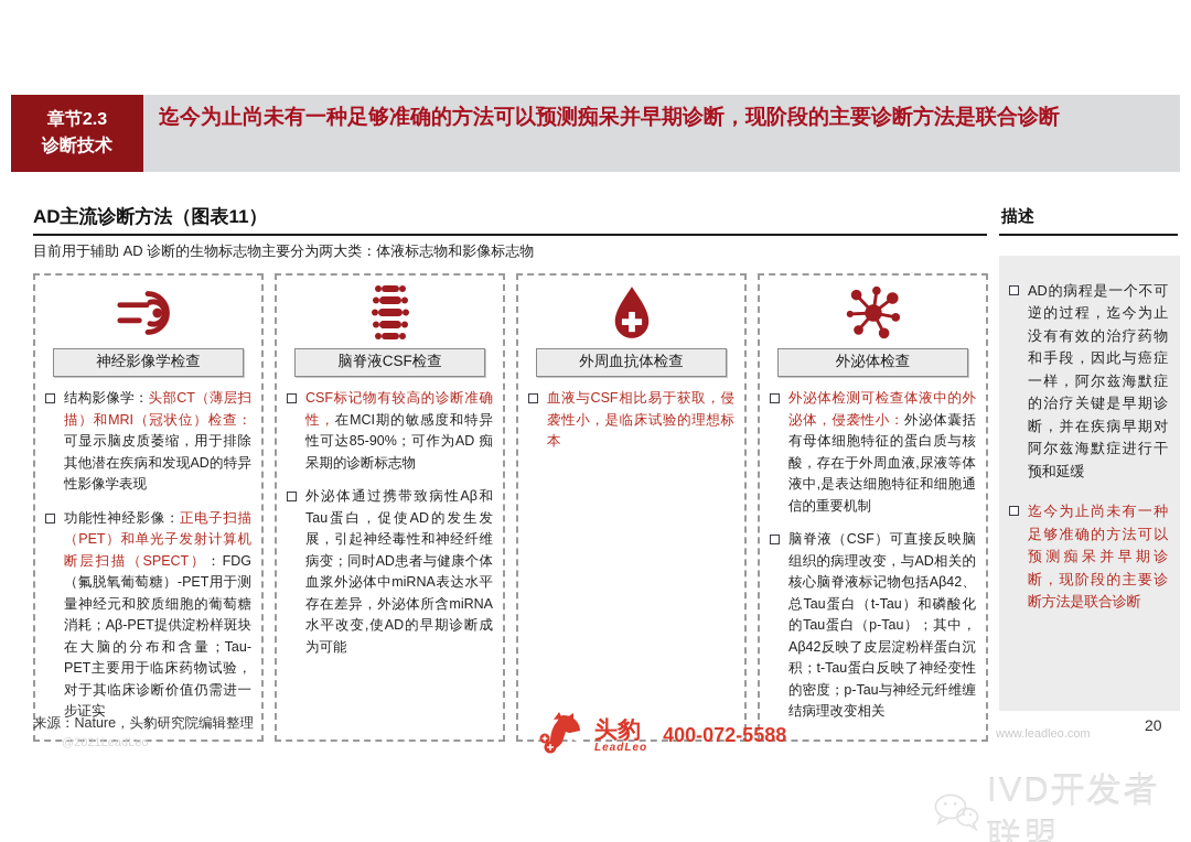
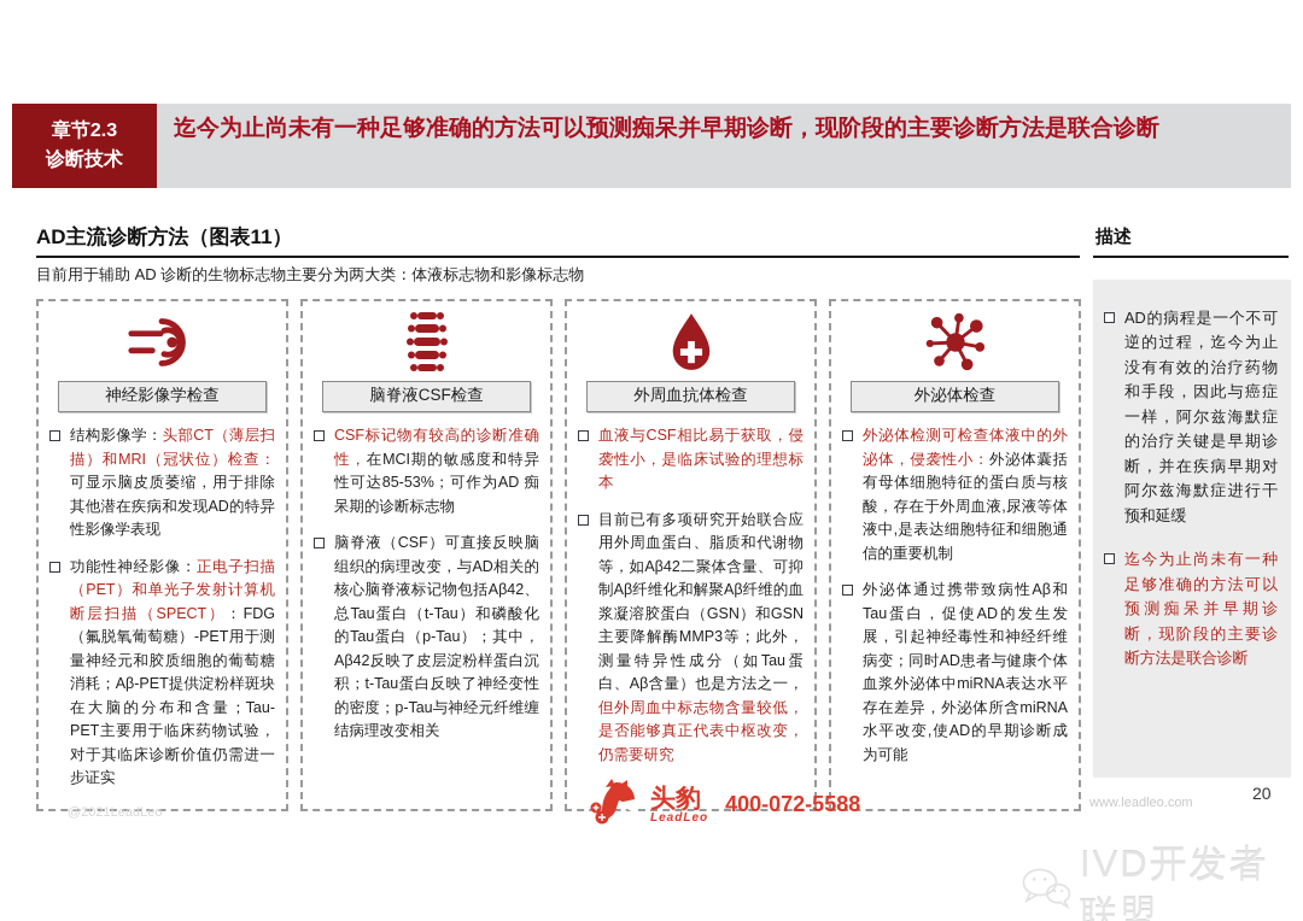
  章节2.3
  诊断技术
  迄今为止尚未有一种足够准确的方法可以预测痴呆并早期诊断，现阶段的主要诊断方法是联合诊断
  AD主流诊断方法（图表11）
  目前用于辅助 AD 诊断的生物标志物主要分为两大类：体液标志物和影像标志物
  神经影像学检查
  结构影像学：头部CT（薄层扫描）和MRI（冠状位）检查：可显示脑皮质萎缩，用于排除其他潜在疾病和发现AD的特异性影像学表现
  功能性神经影像：正电子扫描（PET）和单光子发射计算机断层扫描（SPECT）：FDG（氟脱氧葡萄糖）-PET用于测量神经元和胶质细胞的葡萄糖消耗；Aβ-PET提供淀粉样斑块在大脑的分布和含量；Tau-PET主要用于临床药物试验，对于其临床诊断价值仍需进一步证实
  脑脊液CSF检查
- CSF标记物有较高的诊断准确性，在MCI期的敏感度和特异性可达85-90%；可作为AD 痴呆期的诊断标志物
+ CSF标记物有较高的诊断准确性，在MCI期的敏感度和特异性可达85-53%；可作为AD 痴呆期的诊断标志物
- 外泌体通过携带致病性Aβ和Tau蛋白，促使AD的发生发展，引起神经毒性和神经纤维病变；同时AD患者与健康个体血浆外泌体中miRNA表达水平存在差异，外泌体所含miRNA水平改变,使AD的早期诊断成为可能
+ 脑脊液（CSF）可直接反映脑组织的病理改变，与AD相关的核心脑脊液标记物包括Aβ42、总Tau蛋白（t-Tau）和磷酸化的Tau蛋白（p-Tau）；其中，Aβ42反映了皮层淀粉样蛋白沉积；t-Tau蛋白反映了神经变性的密度；p-Tau与神经元纤维缠结病理改变相关
  外周血抗体检查
  血液与CSF相比易于获取，侵袭性小，是临床试验的理想标本
+ 目前已有多项研究开始联合应用外周血蛋白、脂质和代谢物等，如Aβ42二聚体含量、可抑制Aβ纤维化和解聚Aβ纤维的血浆凝溶胶蛋白（GSN）和GSN主要降解酶MMP3等；此外，测量特异性成分（如Tau蛋白、Aβ含量）也是方法之一，但外周血中标志物含量较低，是否能够真正代表中枢改变，仍需要研究
  外泌体检查
  外泌体检测可检查体液中的外泌体，侵袭性小：外泌体囊括有母体细胞特征的蛋白质与核酸，存在于外周血液,尿液等体液中,是表达细胞特征和细胞通信的重要机制
- 脑脊液（CSF）可直接反映脑组织的病理改变，与AD相关的核心脑脊液标记物包括Aβ42、总Tau蛋白（t-Tau）和磷酸化的Tau蛋白（p-Tau）；其中，Aβ42反映了皮层淀粉样蛋白沉积；t-Tau蛋白反映了神经变性的密度；p-Tau与神经元纤维缠结病理改变相关
+ 外泌体通过携带致病性Aβ和Tau蛋白，促使AD的发生发展，引起神经毒性和神经纤维病变；同时AD患者与健康个体血浆外泌体中miRNA表达水平存在差异，外泌体所含miRNA水平改变,使AD的早期诊断成为可能
  描述
  AD的病程是一个不可逆的过程，迄今为止没有有效的治疗药物和手段，因此与癌症一样，阿尔兹海默症的治疗关键是早期诊断，并在疾病早期对阿尔兹海默症进行干预和延缓
  迄今为止尚未有一种足够准确的方法可以预测痴呆并早期诊断，现阶段的主要诊断方法是联合诊断
- 来源：Nature，头豹研究院编辑整理
  @2021LeadLeo
  头豹
  LeadLeo
  400-072-5588
  www.leadleo.com
  20
  IVD开发者联盟
